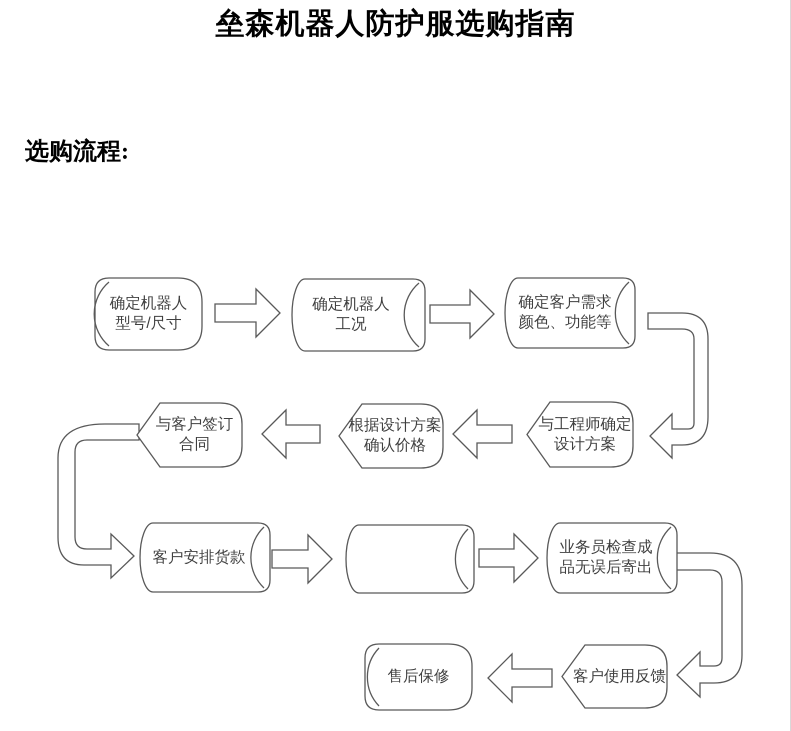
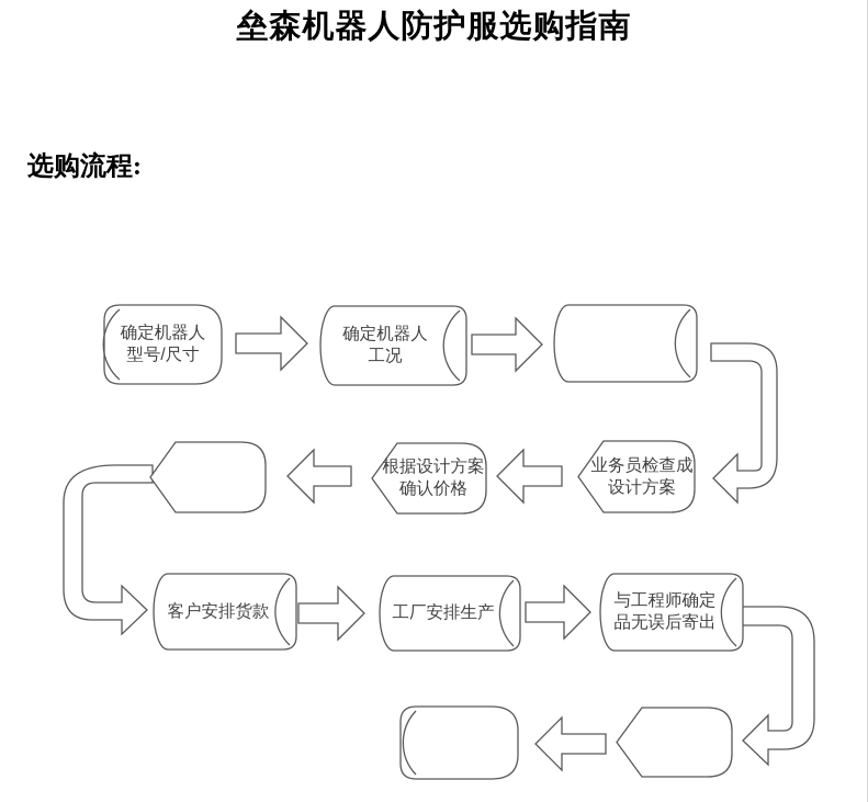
  垒森机器人防护服选购指南
  选购流程:
  确定机器人
  型号/尺寸
  确定机器人
  工况
- 确定客户需求
- 颜色、功能等
- 与工程师确定
+ 业务员检查成
  设计方案
  根据设计方案
  确认价格
- 与客户签订
- 合同
  客户安排货款
+ 工厂安排生产
- 业务员检查成
+ 与工程师确定
  品无误后寄出
- 售后保修
- 客户使用反馈
